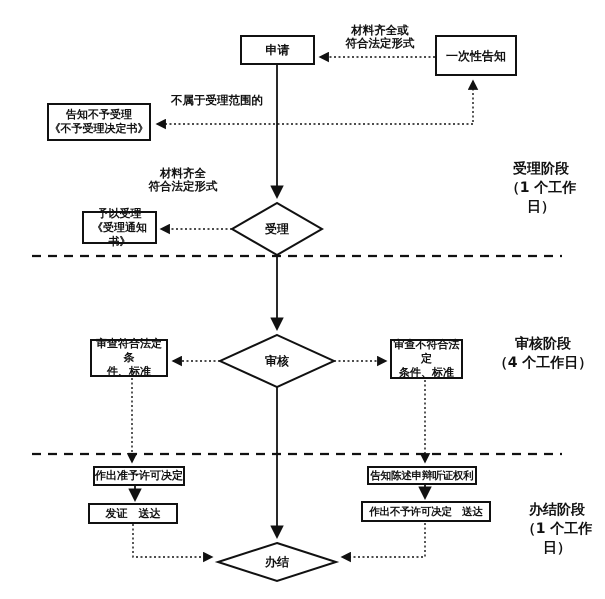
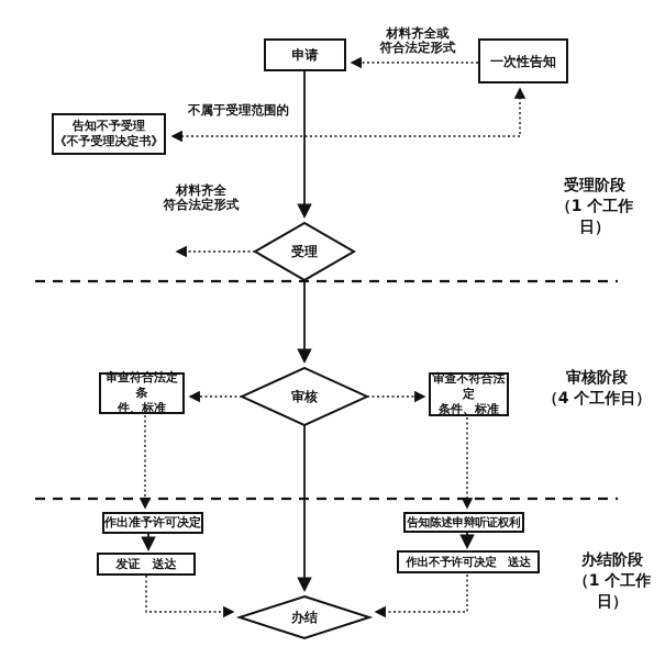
  申请
  一次性告知
  告知不予受理
  《不予受理决定书》
- 予以受理
- 《受理通知书》
  审查符合法定条
  件、标准
  审查不符合法定
  条件、标准
  作出准予许可决定
  发证 送达
  告知陈述申辩听证权利
  作出不予许可决定 送达
  受理
  审核
  办结
  材料齐全或
  符合法定形式
  不属于受理范围的
  材料齐全
  符合法定形式
  受理阶段
  （1 个工作
  日）
  审核阶段
  （4 个工作日）
  办结阶段
  （1 个工作
  日）
